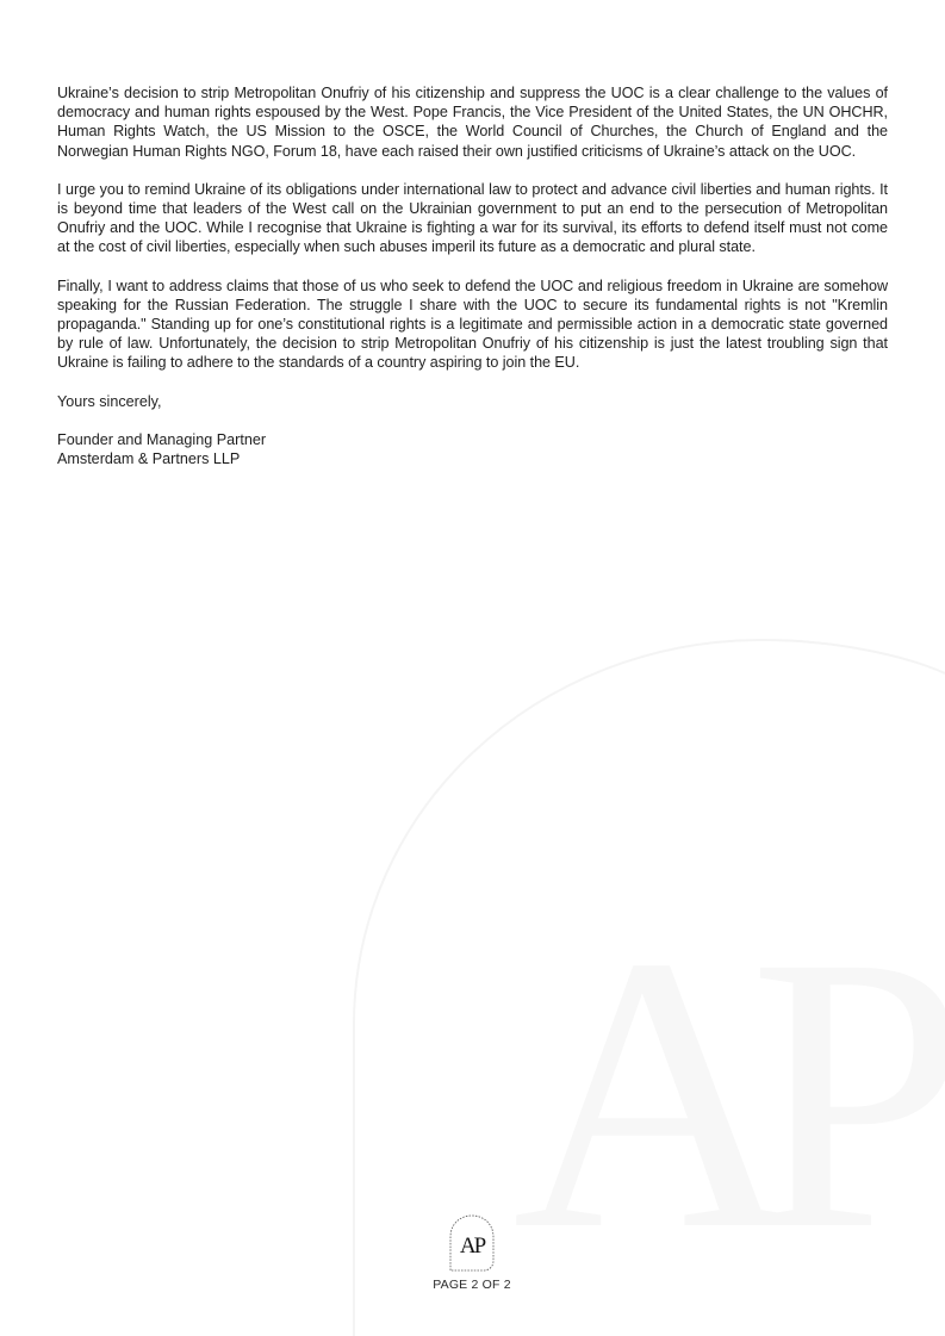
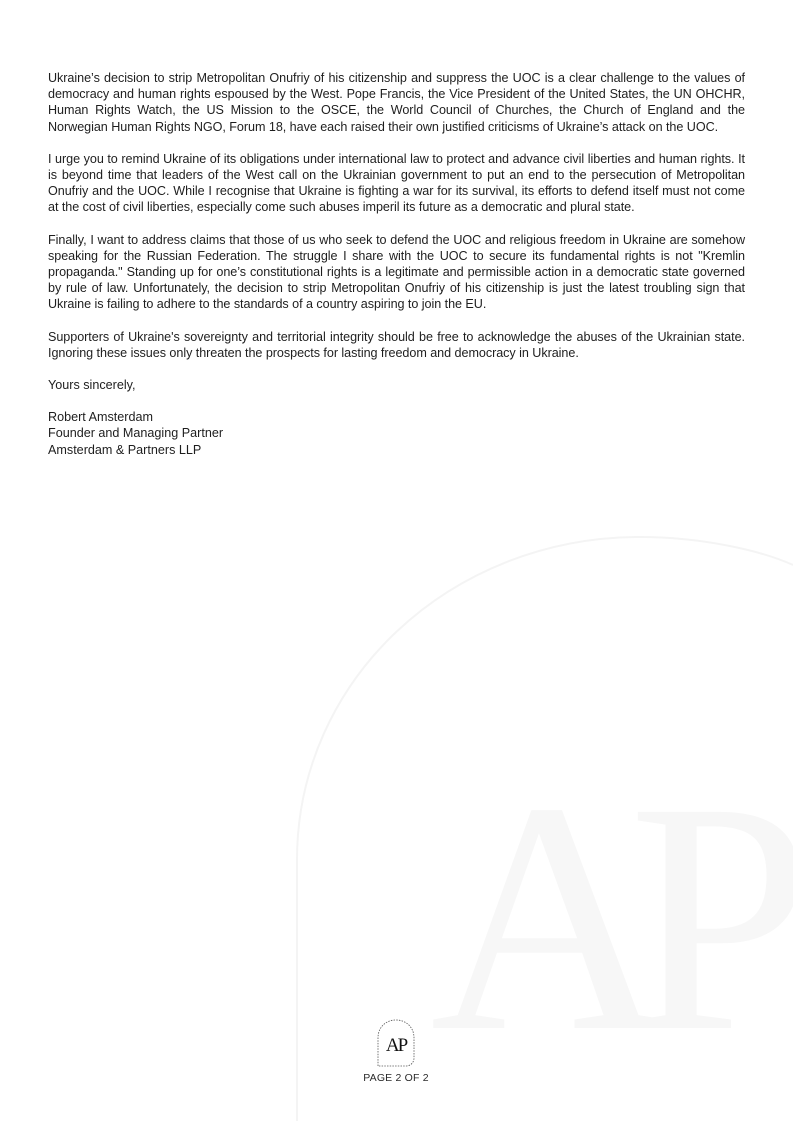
  Ukraine’s decision to strip Metropolitan Onufriy of his citizenship and suppress the UOC is a clear challenge to the values of democracy and human rights espoused by the West. Pope Francis, the Vice President of the United States, the UN OHCHR, Human Rights Watch, the US Mission to the OSCE, the World Council of Churches, the Church of England and the Norwegian Human Rights NGO, Forum 18, have each raised their own justified criticisms of Ukraine’s attack on the UOC.
- I urge you to remind Ukraine of its obligations under international law to protect and advance civil liberties and human rights. It is beyond time that leaders of the West call on the Ukrainian government to put an end to the persecution of Metropolitan Onufriy and the UOC. While I recognise that Ukraine is fighting a war for its survival, its efforts to defend itself must not come at the cost of civil liberties, especially when such abuses imperil its future as a democratic and plural state.
+ I urge you to remind Ukraine of its obligations under international law to protect and advance civil liberties and human rights. It is beyond time that leaders of the West call on the Ukrainian government to put an end to the persecution of Metropolitan Onufriy and the UOC. While I recognise that Ukraine is fighting a war for its survival, its efforts to defend itself must not come at the cost of civil liberties, especially come such abuses imperil its future as a democratic and plural state.
  Finally, I want to address claims that those of us who seek to defend the UOC and religious freedom in Ukraine are somehow speaking for the Russian Federation. The struggle I share with the UOC to secure its fundamental rights is not "Kremlin propaganda." Standing up for one’s constitutional rights is a legitimate and permissible action in a democratic state governed by rule of law. Unfortunately, the decision to strip Metropolitan Onufriy of his citizenship is just the latest troubling sign that Ukraine is failing to adhere to the standards of a country aspiring to join the EU.
+ Supporters of Ukraine's sovereignty and territorial integrity should be free to acknowledge the abuses of the Ukrainian state. Ignoring these issues only threaten the prospects for lasting freedom and democracy in Ukraine.
  Yours sincerely,
+ Robert Amsterdam
  Founder and Managing Partner
  Amsterdam & Partners LLP
  AP
  PAGE 2 OF 2
